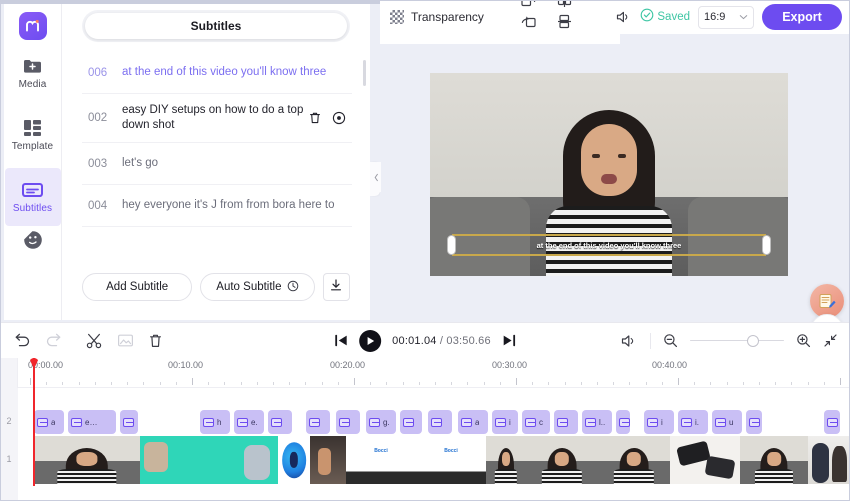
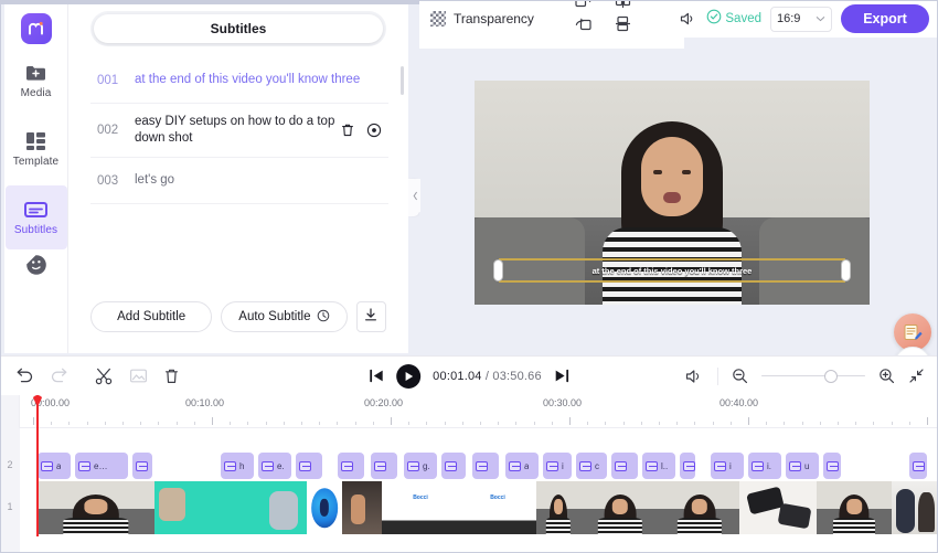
  Media
  Template
  Subtitles
  Subtitles
- 006
+ 001
  at the end of this video you'll know three
  002
  easy DIY setups on how to do a top down shot
  003
  let's go
- 004
- hey everyone it's J from from bora here to
  Add Subtitle
  Auto Subtitle
  Transparency
  Saved
  16:9
  Export
  at the end of this video you'll know three
  00:01.04 / 03:50.66
  0:00.00
  00:10.00
  00:20.00
  00:30.00
  00:40.00
  2
  1
  a
  e…
  h
  e.
  g.
  a
  i
  c
  l..
  i
  i.
  u
